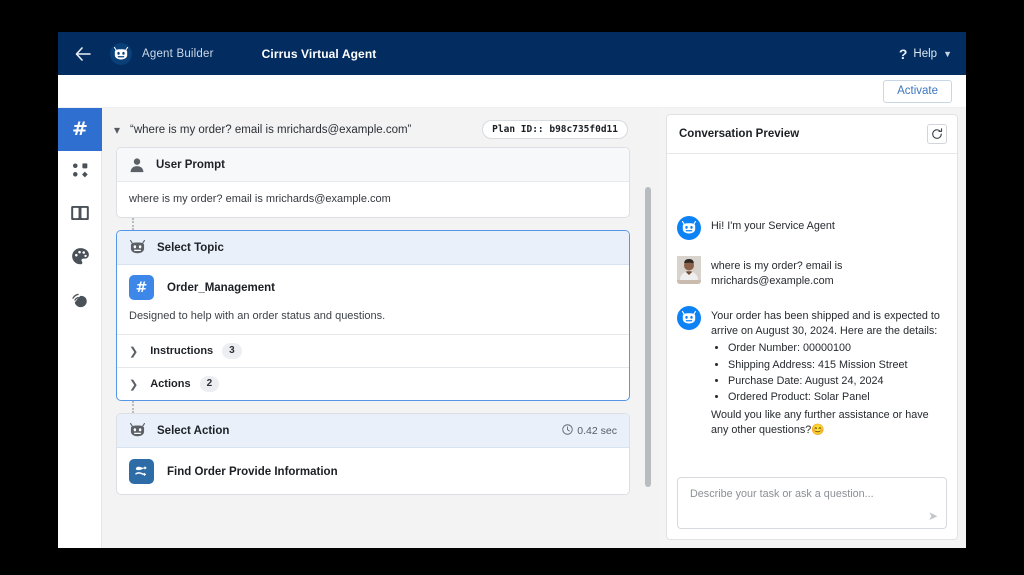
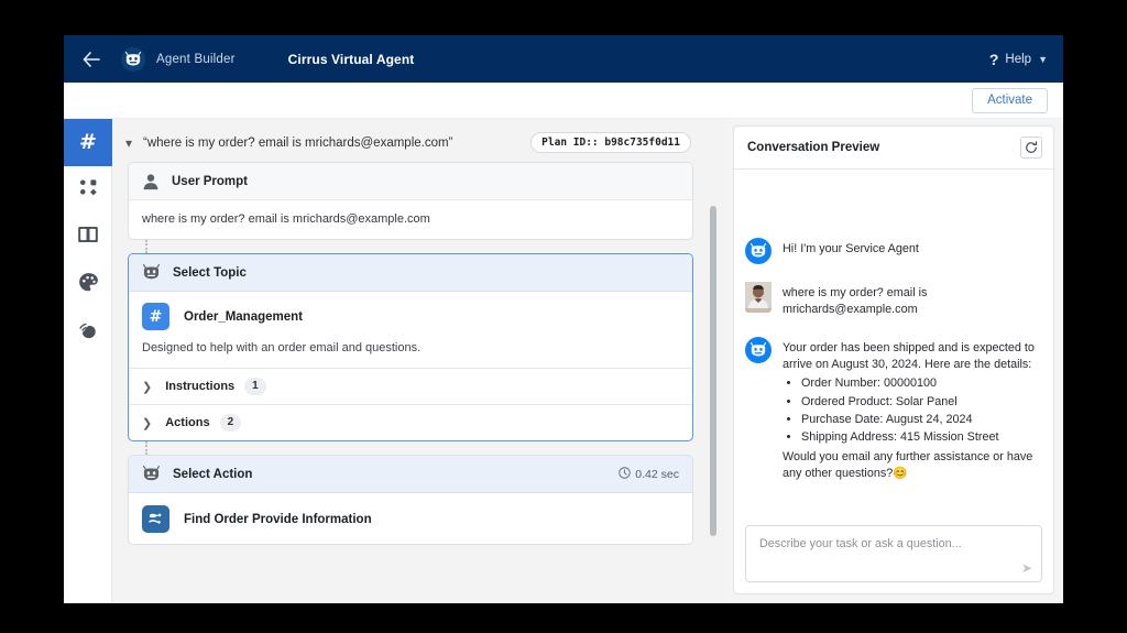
  Agent Builder
  Cirrus Virtual Agent
  ?
  Help
  ▼
  Activate
  #
  ▾
  “where is my order? email is mrichards@example.com”
  Plan ID:: b98c735f0d11
  User Prompt
  where is my order? email is mrichards@example.com
  Select Topic
  #
  Order_Management
- Designed to help with an order status and questions.
+ Designed to help with an order email and questions.
  ❯
  Instructions
- 3
+ 1
  ❯
  Actions
  2
  Select Action
  0.42 sec
  Find Order Provide Information
  Conversation Preview
  Hi! I'm your Service Agent
  where is my order? email is mrichards@example.com
  Your order has been shipped and is expected to arrive on August 30, 2024. Here are the details:
  Order Number: 00000100
- Shipping Address: 415 Mission Street
+ Ordered Product: Solar Panel
  Purchase Date: August 24, 2024
- Ordered Product: Solar Panel
+ Shipping Address: 415 Mission Street
- Would you like any further assistance or have any other questions?😊
+ Would you email any further assistance or have any other questions?😊
  Describe your task or ask a question...
  ➤
